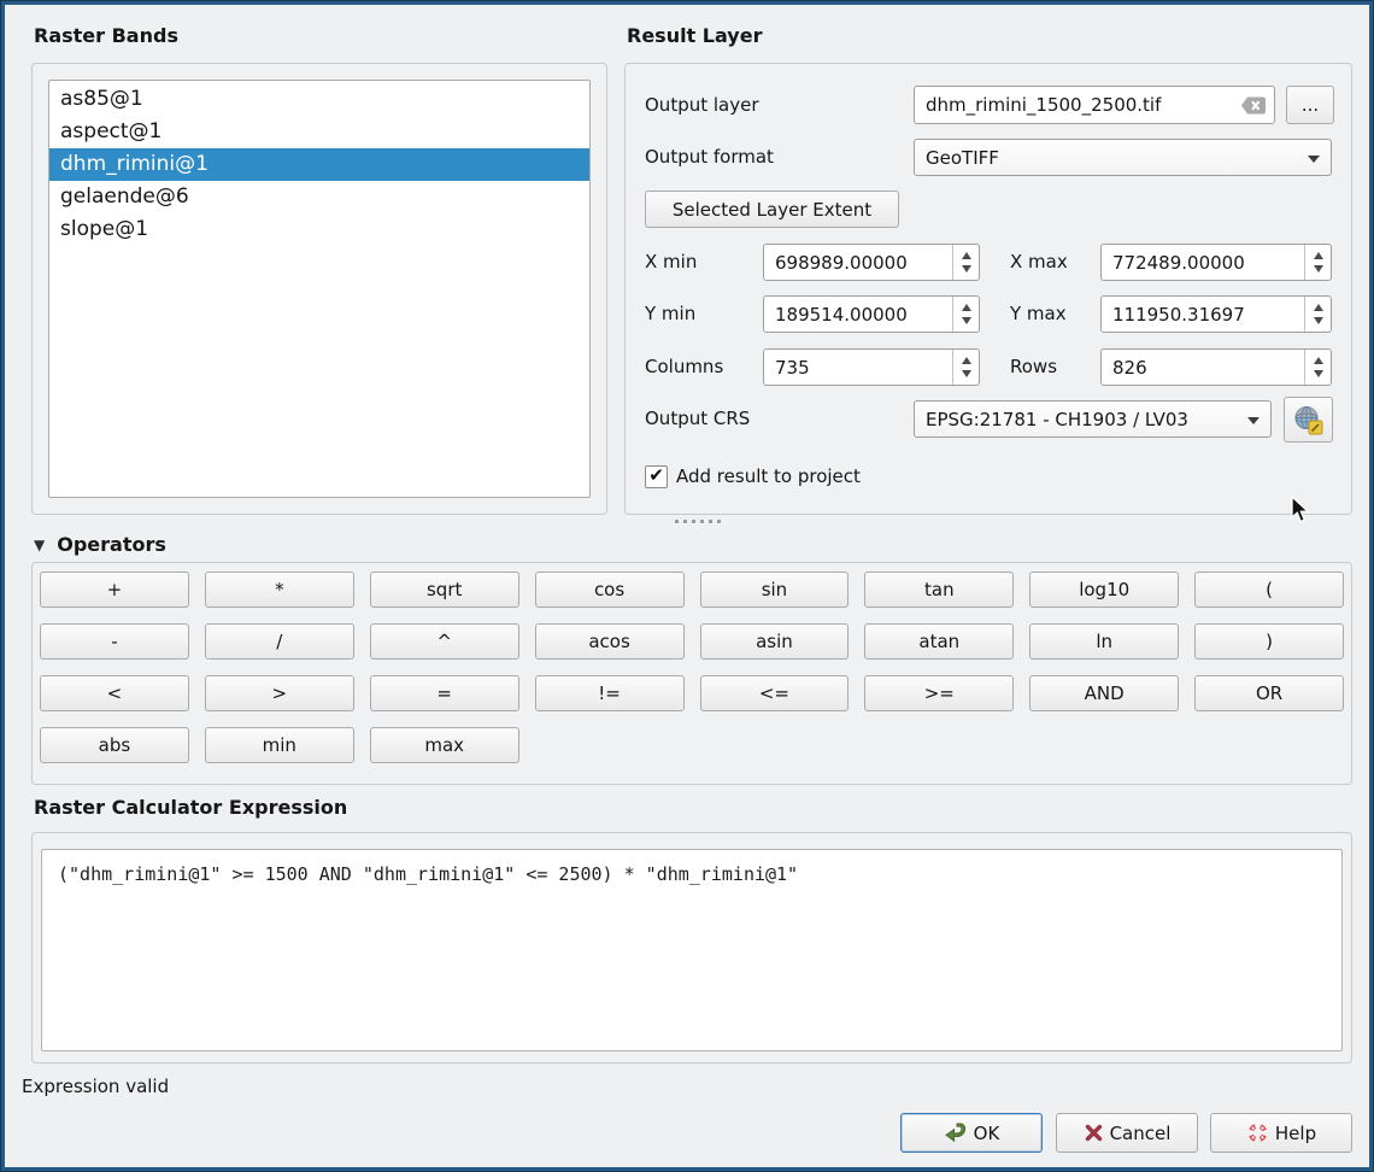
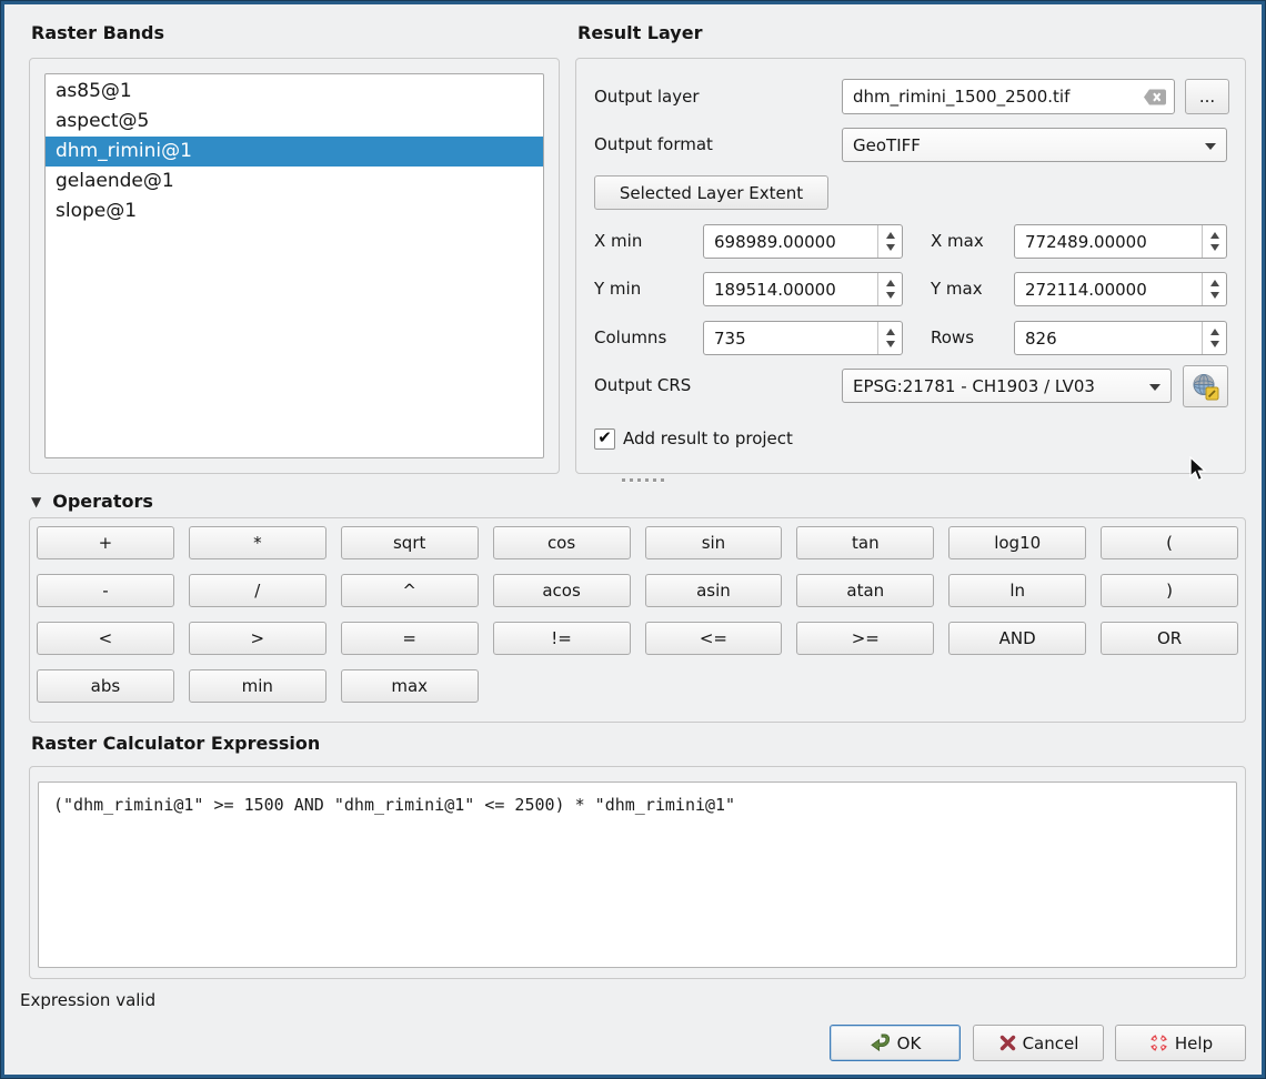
  Raster Bands
  as85@1
- aspect@1
+ aspect@5
  dhm_rimini@1
- gelaende@6
+ gelaende@1
  slope@1
  Result Layer
  Output layer
  dhm_rimini_1500_2500.tif
  ...
  Output format
  GeoTIFF
  Selected Layer Extent
  X min
  698989.00000
  X max
  772489.00000
  Y min
  189514.00000
  Y max
- 111950.31697
+ 272114.00000
  Columns
  735
  Rows
  826
  Output CRS
  EPSG:21781 - CH1903 / LV03
  ✔
  Add result to project
  ▼
  Operators
  +
  *
  sqrt
  cos
  sin
  tan
  log10
  (
  -
  /
  ^
  acos
  asin
  atan
  ln
  )
  <
  >
  =
  !=
  <=
  >=
  AND
  OR
  abs
  min
  max
  Raster Calculator Expression
  ("dhm_rimini@1" >= 1500 AND "dhm_rimini@1" <= 2500) * "dhm_rimini@1"
  Expression valid
  OK
  Cancel
  Help
